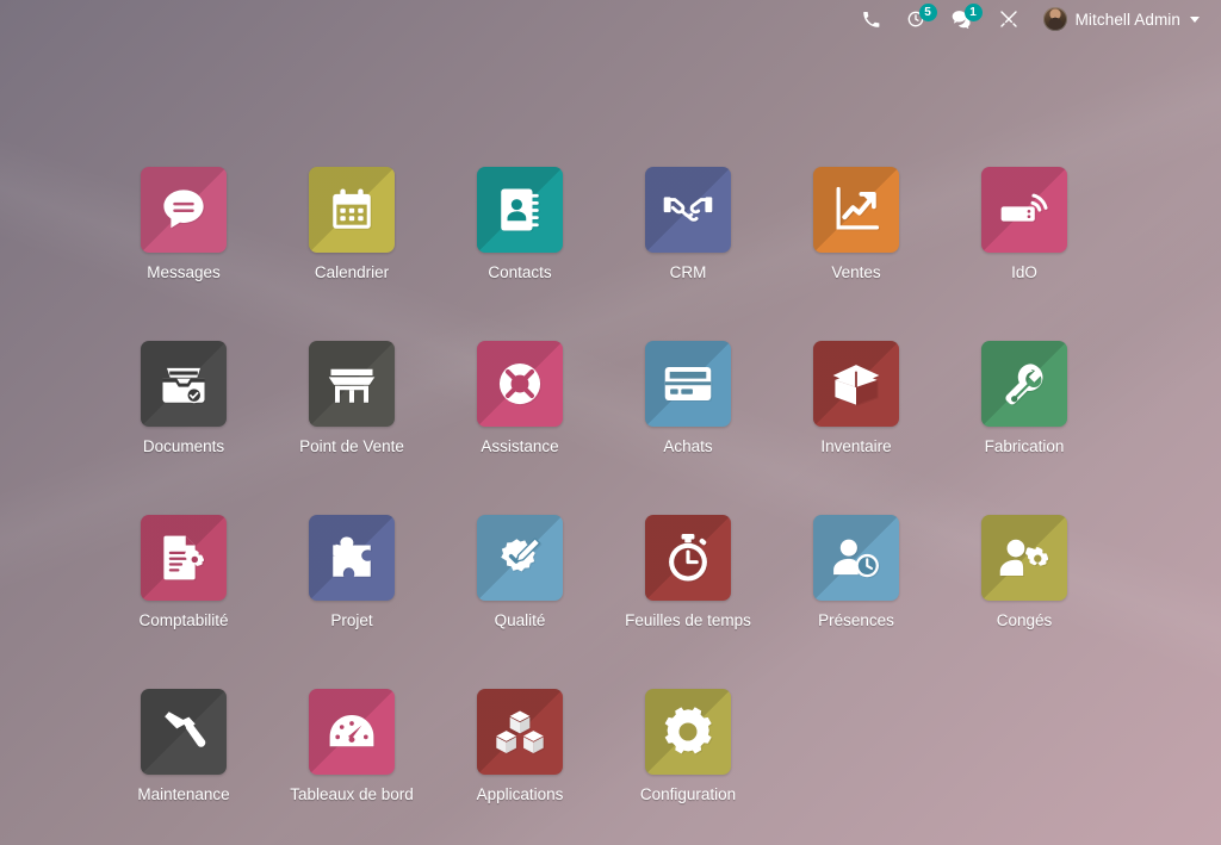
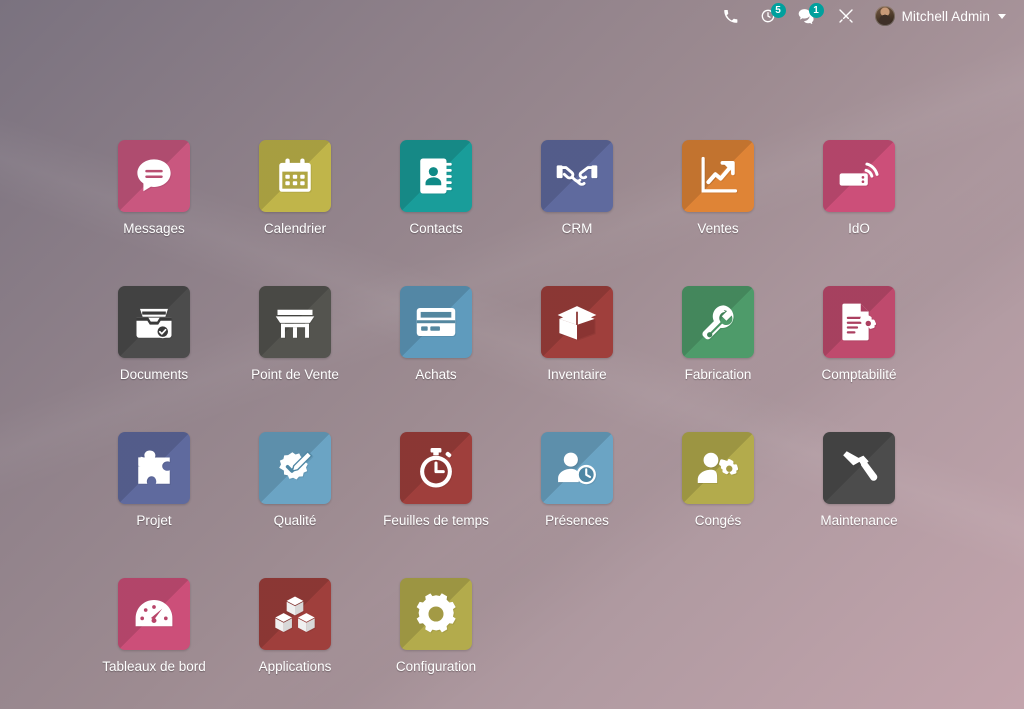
  5
  1
  Mitchell Admin
  Messages
  Calendrier
  Contacts
  CRM
  Ventes
  IdO
  Documents
  Point de Vente
- Assistance
  Achats
  Inventaire
  Fabrication
  Comptabilité
  Projet
  Qualité
  Feuilles de temps
  Présences
  Congés
  Maintenance
  Tableaux de bord
  Applications
  Configuration
